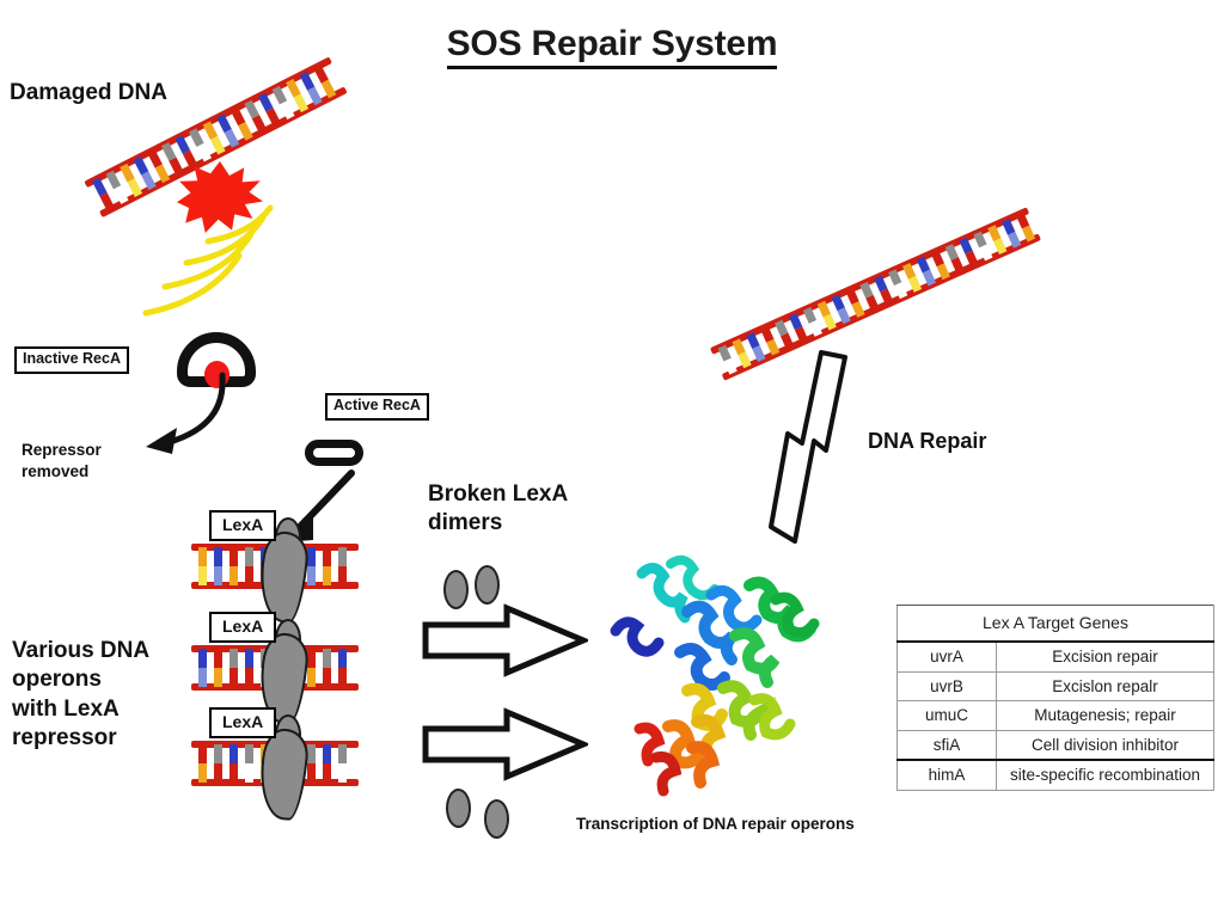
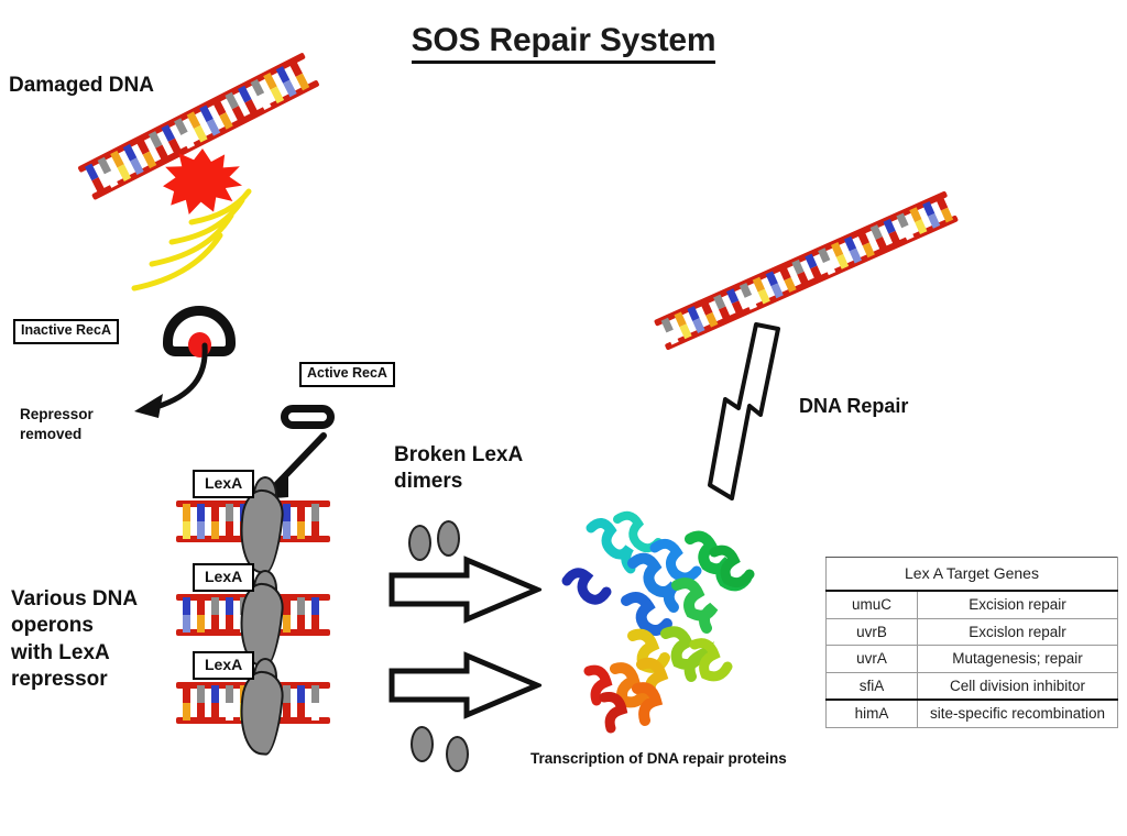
  SOS Repair System
  Damaged DNA
  Inactive RecA
  Repressor
  removed
  Active RecA
  Broken LexA
  dimers
  Various DNA
  operons
  with LexA
  repressor
  LexA
  LexA
  LexA
- Transcription of DNA repair operons
+ Transcription of DNA repair proteins
  DNA Repair
  Lex A Target Genes
- uvrA	Excision repair
+ umuC	Excision repair
  uvrB	Excislon repalr
- umuC	Mutagenesis; repair
+ uvrA	Mutagenesis; repair
  sfiA	Cell division inhibitor
  himA	site-specific recombination
